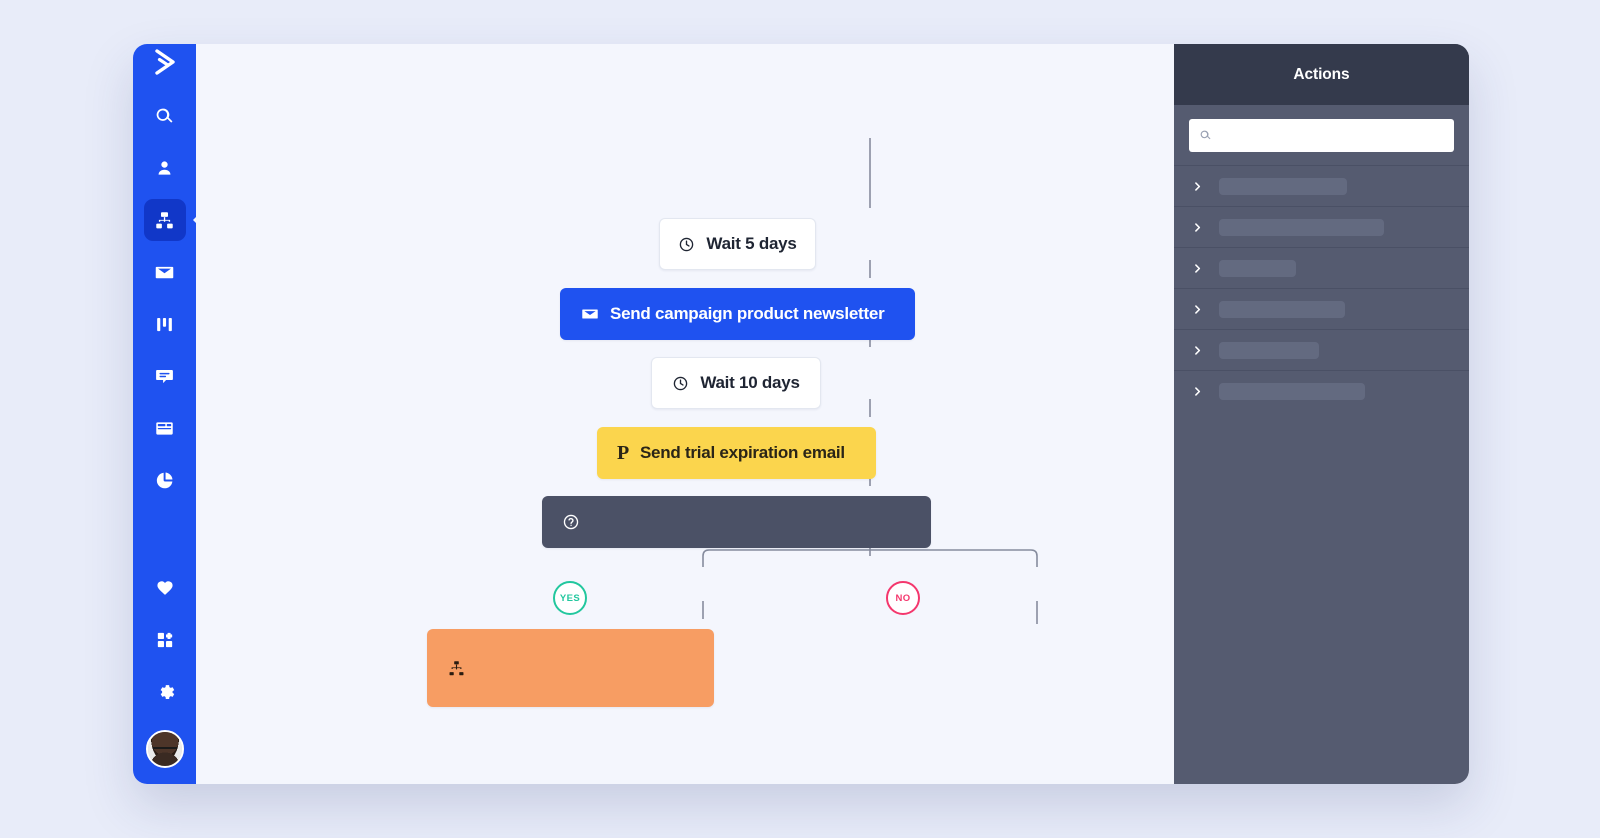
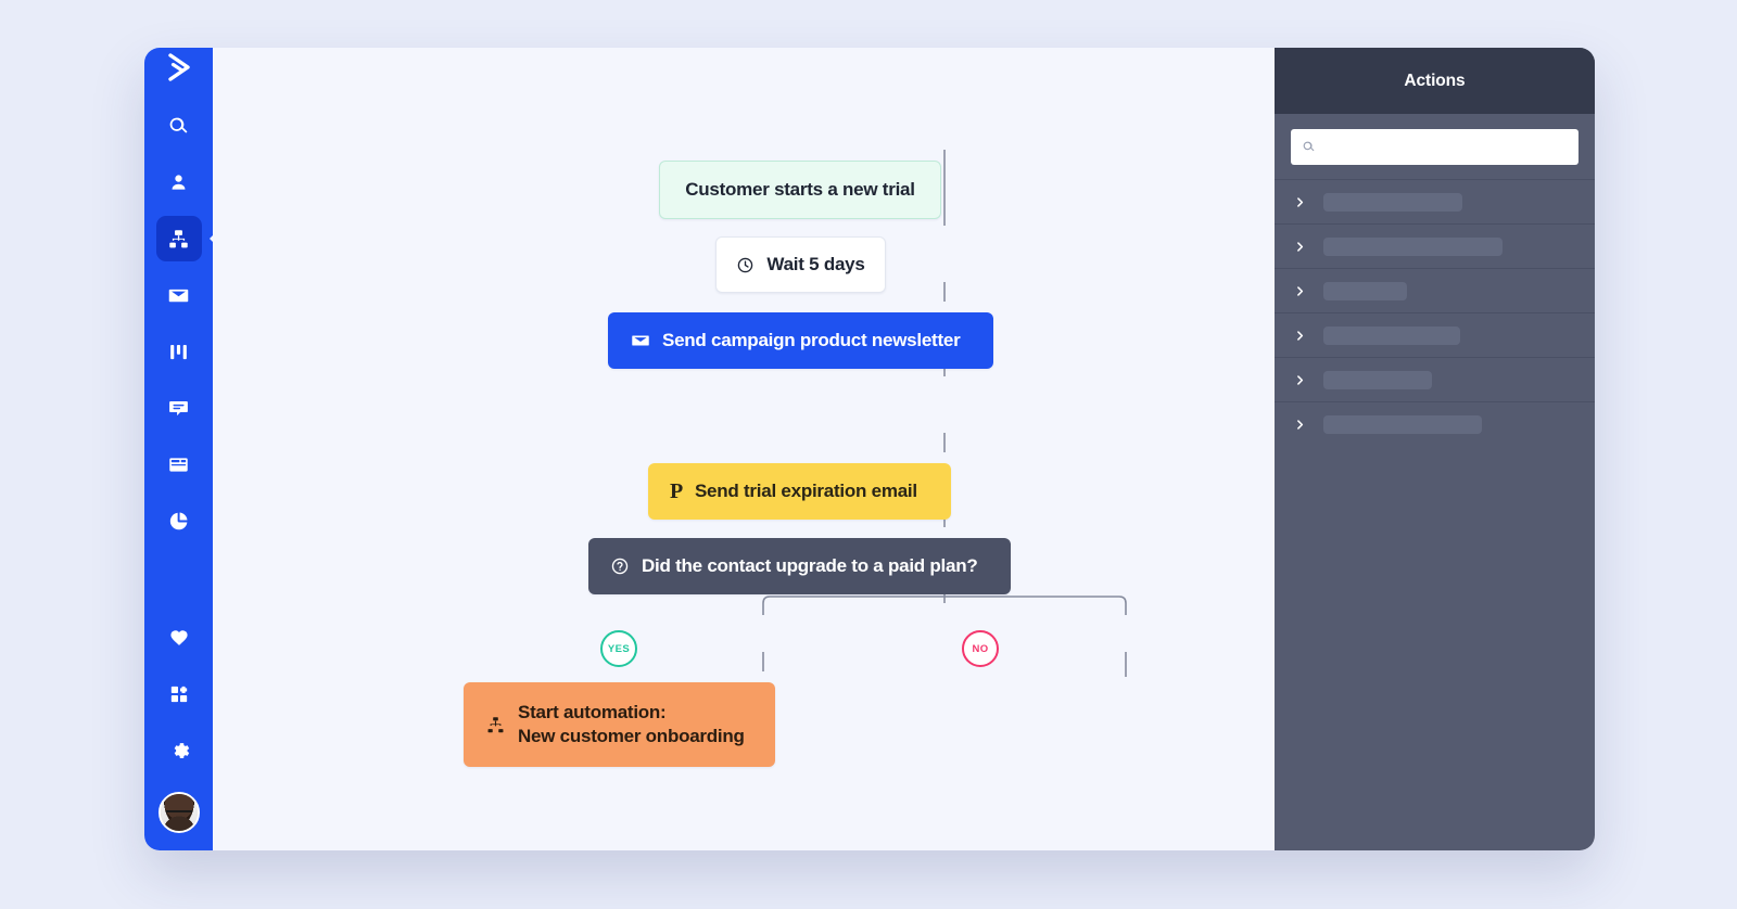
+ Customer starts a new trial
  Wait 5 days
  Send campaign product newsletter
- Wait 10 days
  P
  Send trial expiration email
+ Did the contact upgrade to a paid plan?
  YES
  NO
+ Start automation:
+ New customer onboarding
  Actions
